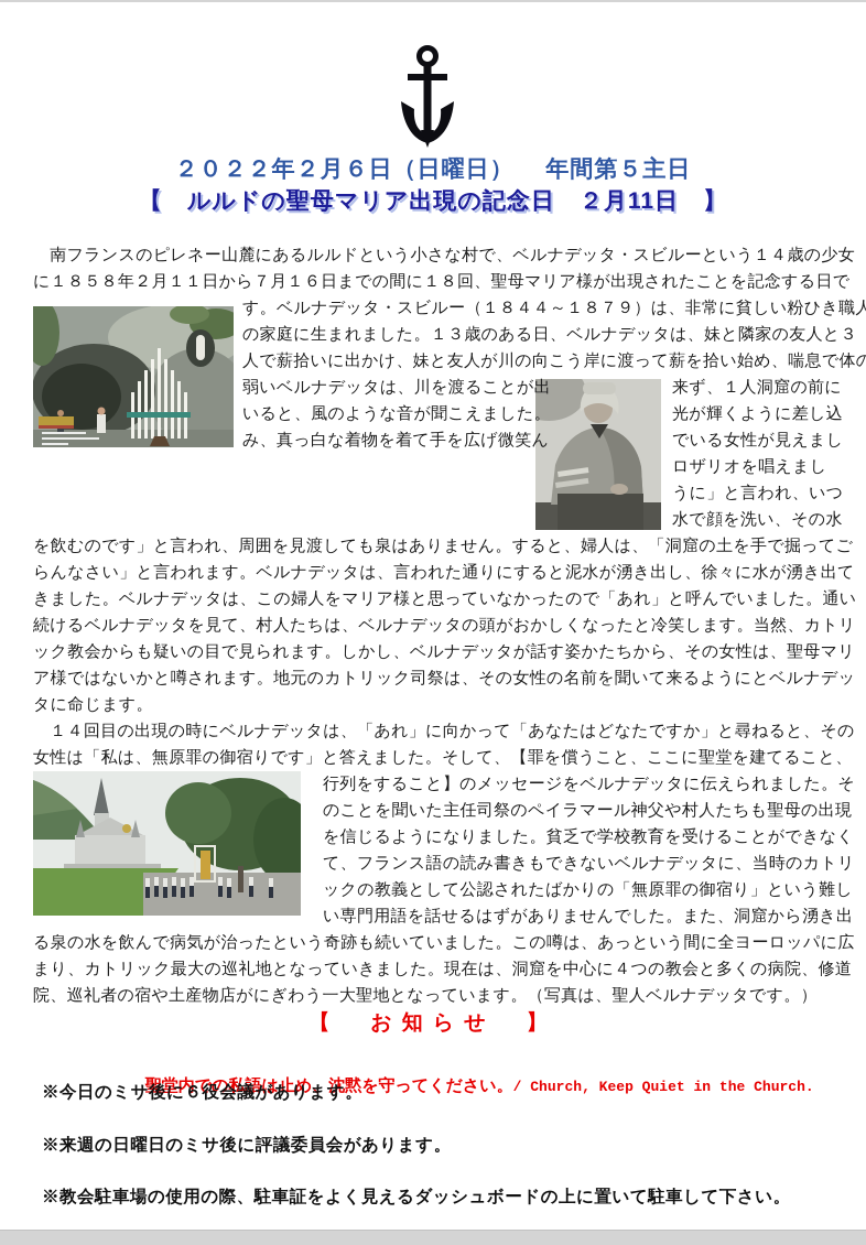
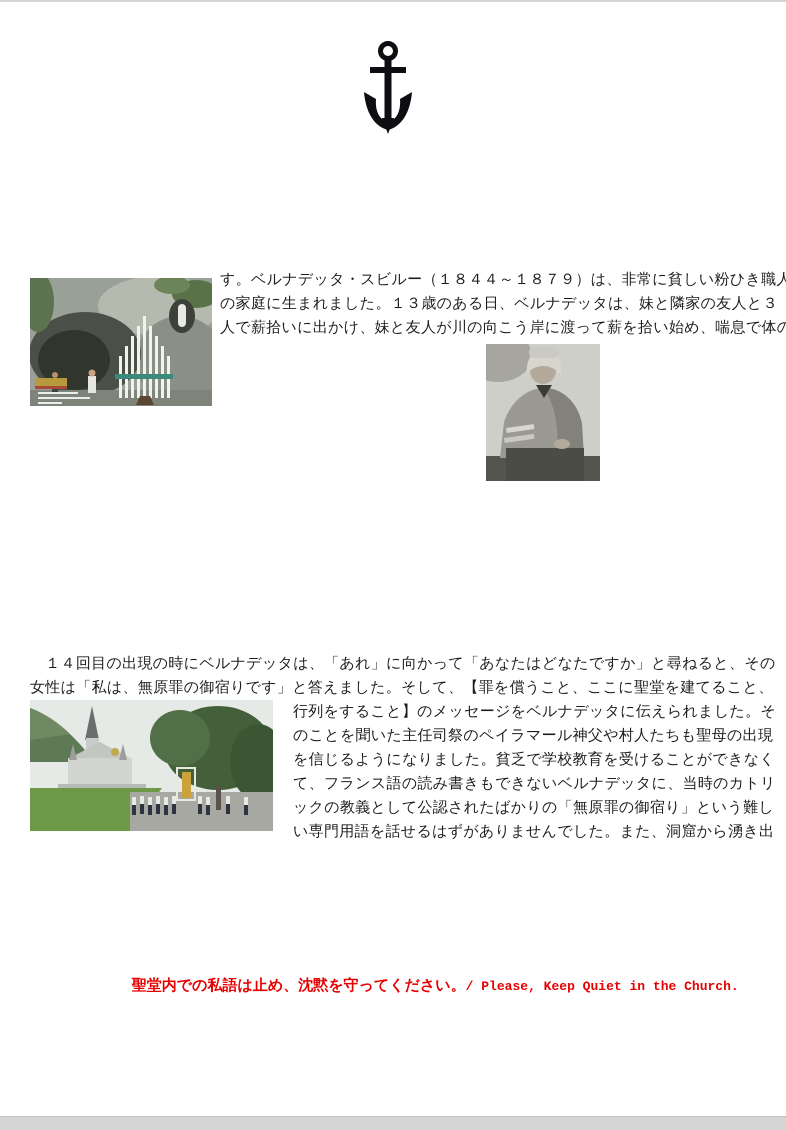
- ２０２２年２月６日（日曜日） 年間第５主日
- 【 ルルドの聖母マリア出現の記念日 ２月11日 】
- 南フランスのピレネー山麓にあるルルドという小さな村で、ベルナデッタ・スビルーという１４歳の少女
- に１８５８年２月１１日から７月１６日までの間に１８回、聖母マリア様が出現されたことを記念する日で
  す。ベルナデッタ・スビルー（１８４４～１８７９）は、非常に貧しい粉ひき職人
  の家庭に生まれました。１３歳のある日、ベルナデッタは、妹と隣家の友人と３
  人で薪拾いに出かけ、妹と友人が川の向こう岸に渡って薪を拾い始め、喘息で体の
- 弱いベルナデッタは、川を渡ることが出
- いると、風のような音が聞こえました。
- み、真っ白な着物を着て手を広げ微笑ん
- 来ず、１人洞窟の前に
- 光が輝くように差し込
- でいる女性が見えまし
- ロザリオを唱えまし
- うに」と言われ、いつ
- 水で顔を洗い、その水
- を飲むのです」と言われ、周囲を見渡しても泉はありません。すると、婦人は、「洞窟の土を手で掘ってご
- らんなさい」と言われます。ベルナデッタは、言われた通りにすると泥水が湧き出し、徐々に水が湧き出て
- きました。ベルナデッタは、この婦人をマリア様と思っていなかったので「あれ」と呼んでいました。通い
- 続けるベルナデッタを見て、村人たちは、ベルナデッタの頭がおかしくなったと冷笑します。当然、カトリ
- ック教会からも疑いの目で見られます。しかし、ベルナデッタが話す姿かたちから、その女性は、聖母マリ
- ア様ではないかと噂されます。地元のカトリック司祭は、その女性の名前を聞いて来るようにとベルナデッ
- タに命じます。
  １４回目の出現の時にベルナデッタは、「あれ」に向かって「あなたはどなたですか」と尋ねると、その
  女性は「私は、無原罪の御宿りです」と答えました。そして、【罪を償うこと、ここに聖堂を建てること、
  行列をすること】のメッセージをベルナデッタに伝えられました。そ
  のことを聞いた主任司祭のペイラマール神父や村人たちも聖母の出現
  を信じるようになりました。貧乏で学校教育を受けることができなく
  て、フランス語の読み書きもできないベルナデッタに、当時のカトリ
  ックの教義として公認されたばかりの「無原罪の御宿り」という難し
  い専門用語を話せるはずがありませんでした。また、洞窟から湧き出
- る泉の水を飲んで病気が治ったという奇跡も続いていました。この噂は、あっという間に全ヨーロッパに広
- まり、カトリック最大の巡礼地となっていきました。現在は、洞窟を中心に４つの教会と多くの病院、修道
- 院、巡礼者の宿や土産物店がにぎわう一大聖地となっています。（写真は、聖人ベルナデッタです。）
- 【 お知らせ 】
- 聖堂内での私語は止め、沈黙を守ってください。/ Church, Keep Quiet in the Church.
+ 聖堂内での私語は止め、沈黙を守ってください。/ Please, Keep Quiet in the Church.
- ※今日のミサ後に６役会議があります。
- ※来週の日曜日のミサ後に評議委員会があります。
- ※教会駐車場の使用の際、駐車証をよく見えるダッシュボードの上に置いて駐車して下さい。
